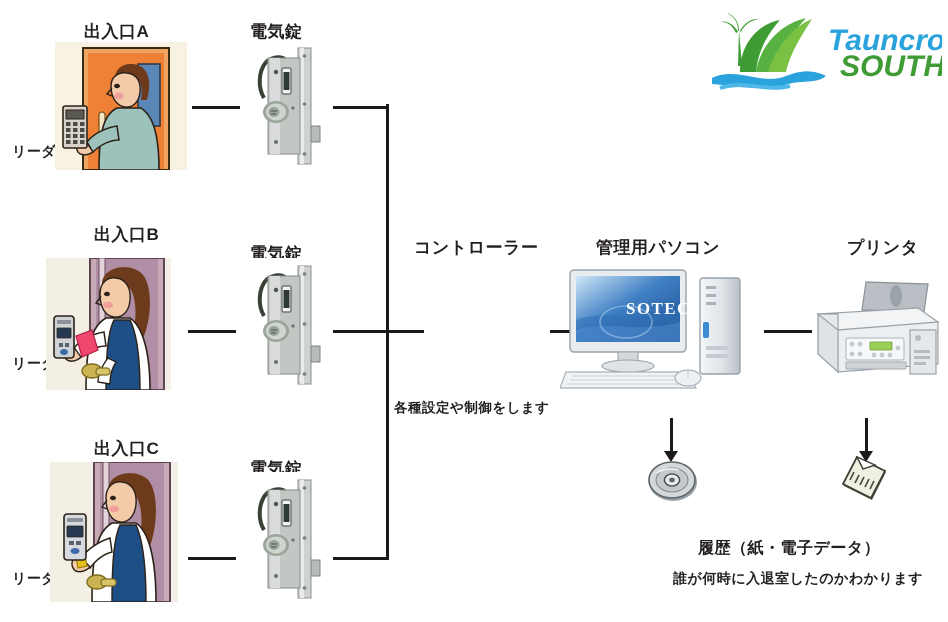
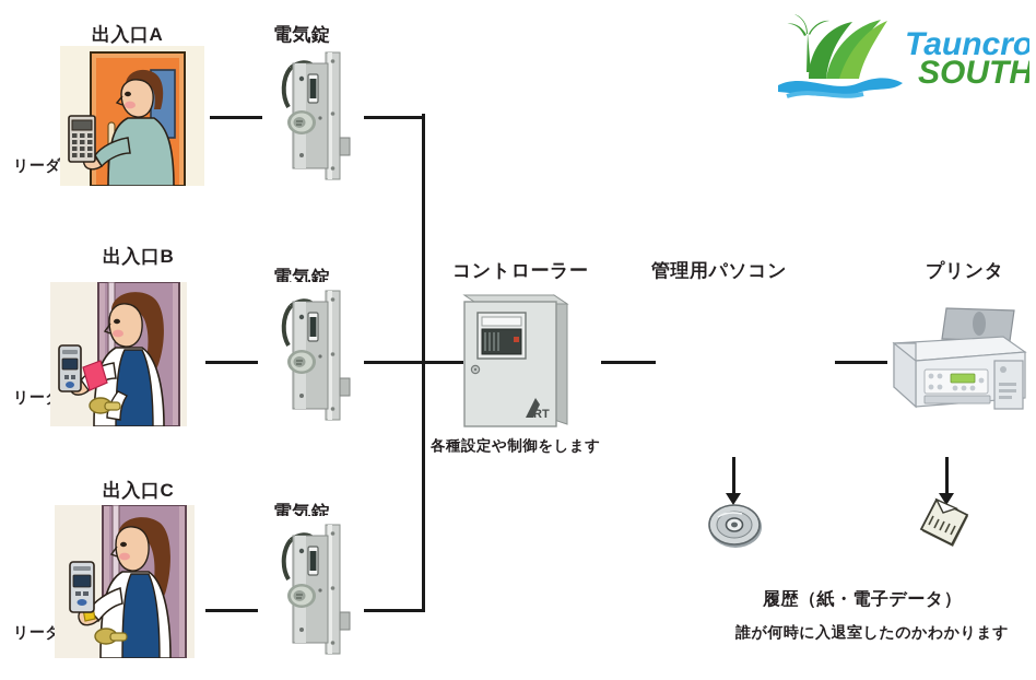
  Tauncro
  SOUTH
  出入口A
  電気錠
  リーダ
  出入口B
  電気錠
  出入口C
  電気錠
  リーダ
  コントローラー
+ RT
  各種設定や制御をします
  管理用パソコン
- SOTEC
  プリンタ
  履歴（紙・電子データ）
  誰が何時に入退室したのかわかります
